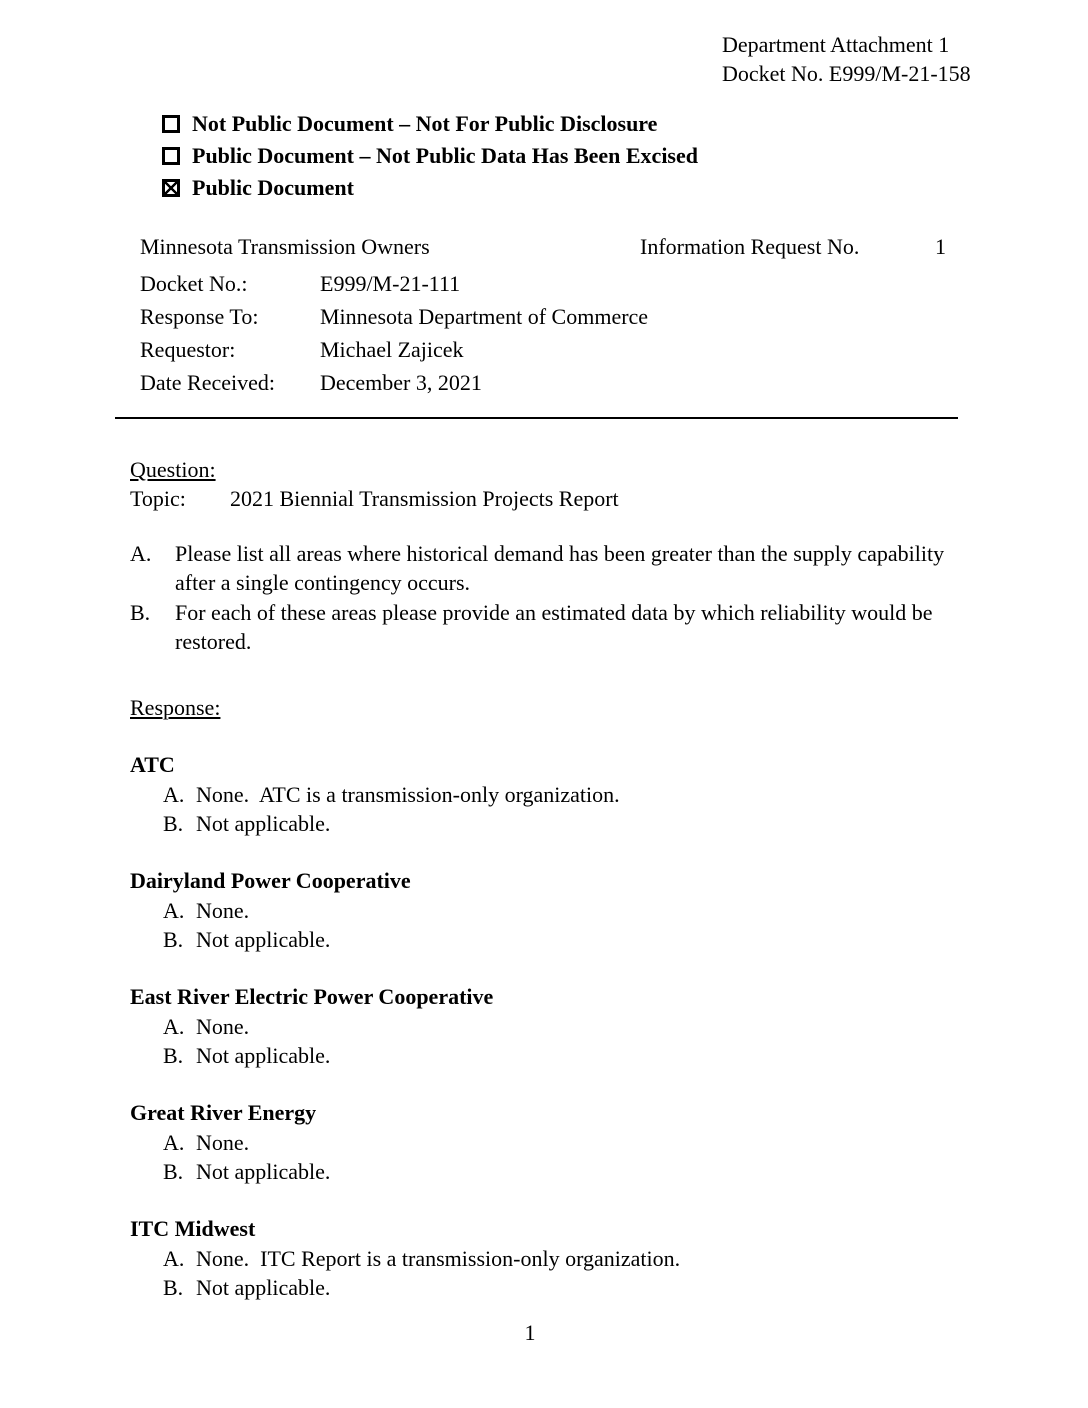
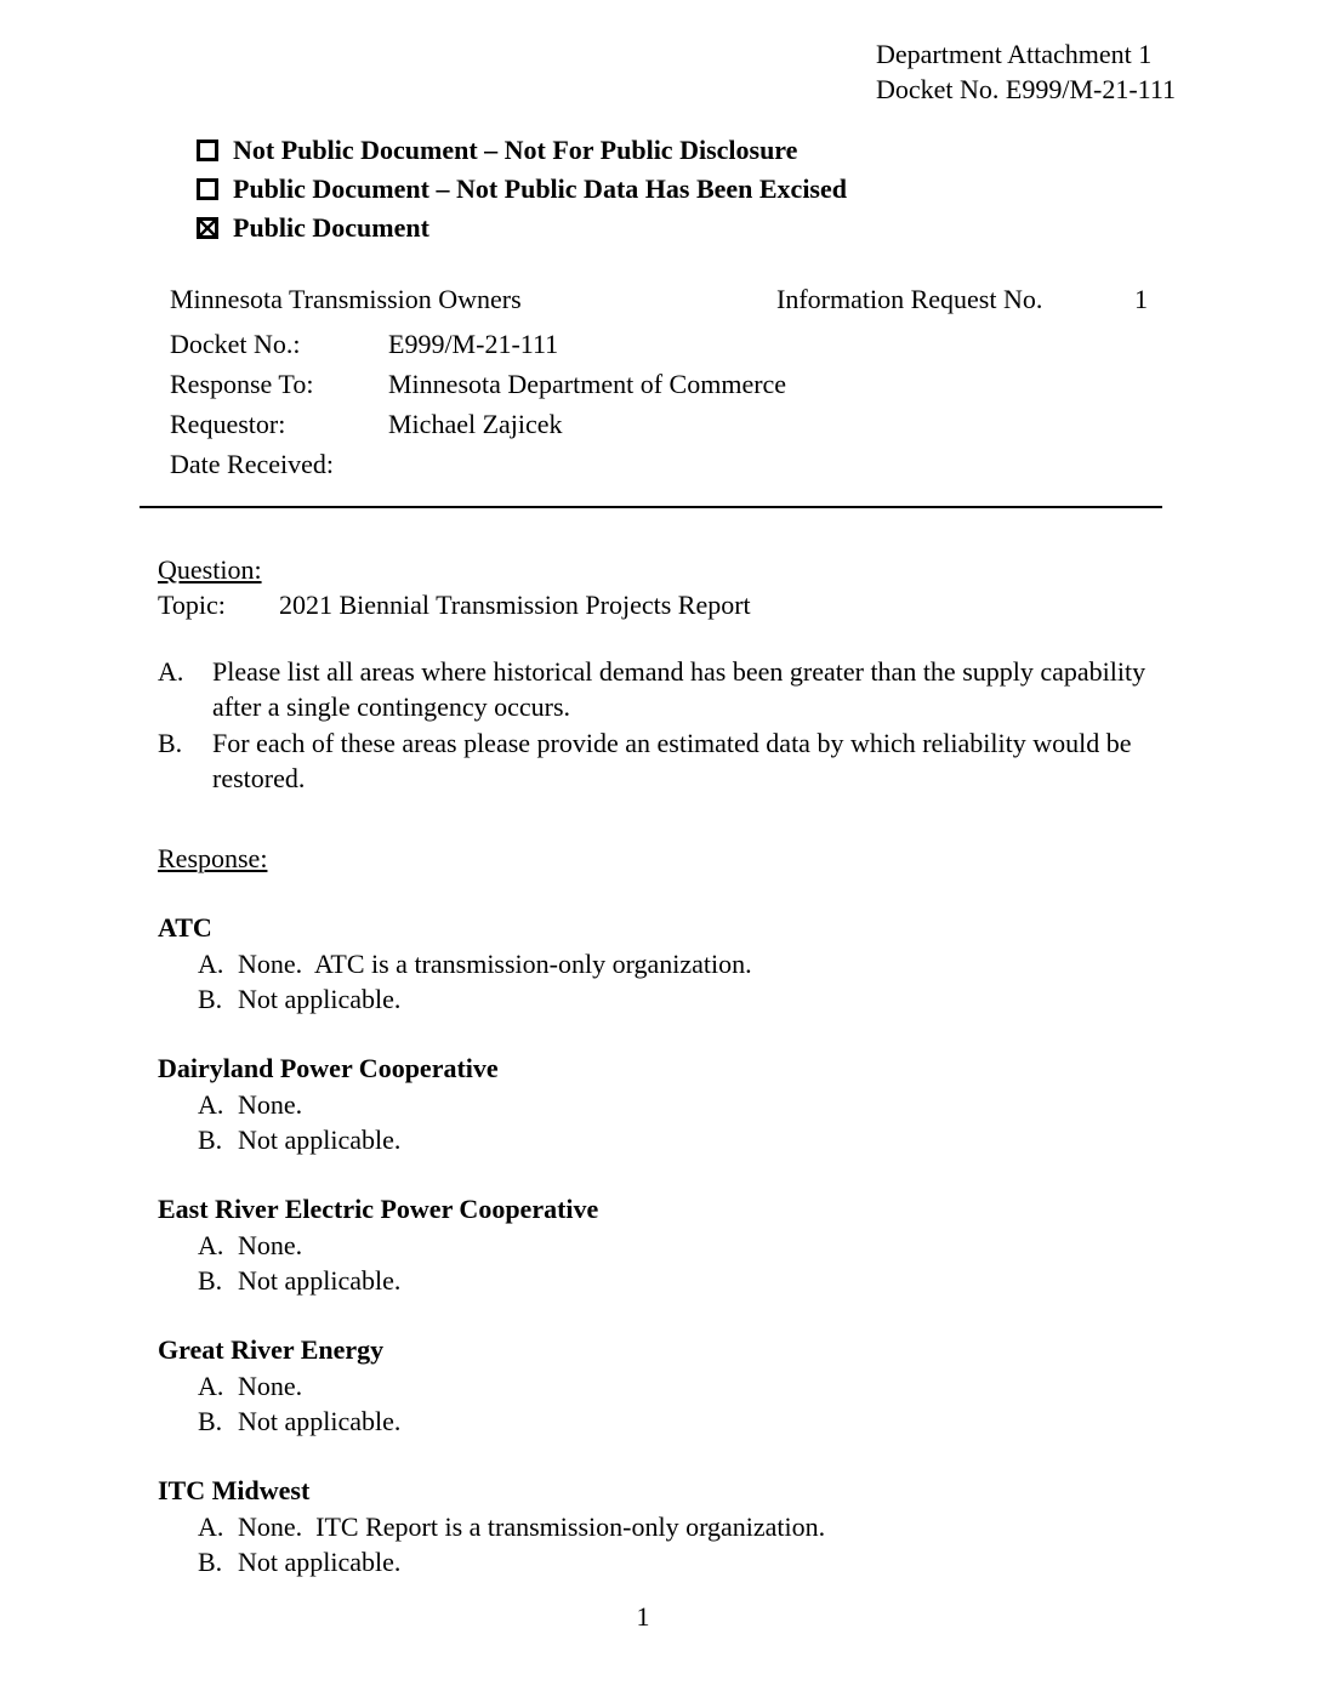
  Department Attachment 1
- Docket No. E999/M-21-158
+ Docket No. E999/M-21-111
  Not Public Document – Not For Public Disclosure
  Public Document – Not Public Data Has Been Excised
  Public Document
  Minnesota Transmission Owners
  Information Request No.
  1
  Docket No.:
  E999/M-21-111
  Response To:
  Minnesota Department of Commerce
  Requestor:
  Michael Zajicek
  Date Received:
- December 3, 2021
  Question:
  Topic:
  2021 Biennial Transmission Projects Report
  A.
  Please list all areas where historical demand has been greater than the supply capability after a single contingency occurs.
  B.
  For each of these areas please provide an estimated data by which reliability would be restored.
  Response:
  ATC
  A.
  None. ATC is a transmission-only organization.
  B.
  Not applicable.
  Dairyland Power Cooperative
  A.
  None.
  B.
  Not applicable.
  East River Electric Power Cooperative
  A.
  None.
  B.
  Not applicable.
  Great River Energy
  A.
  None.
  B.
  Not applicable.
  ITC Midwest
  A.
  None. ITC Report is a transmission-only organization.
  B.
  Not applicable.
  1
